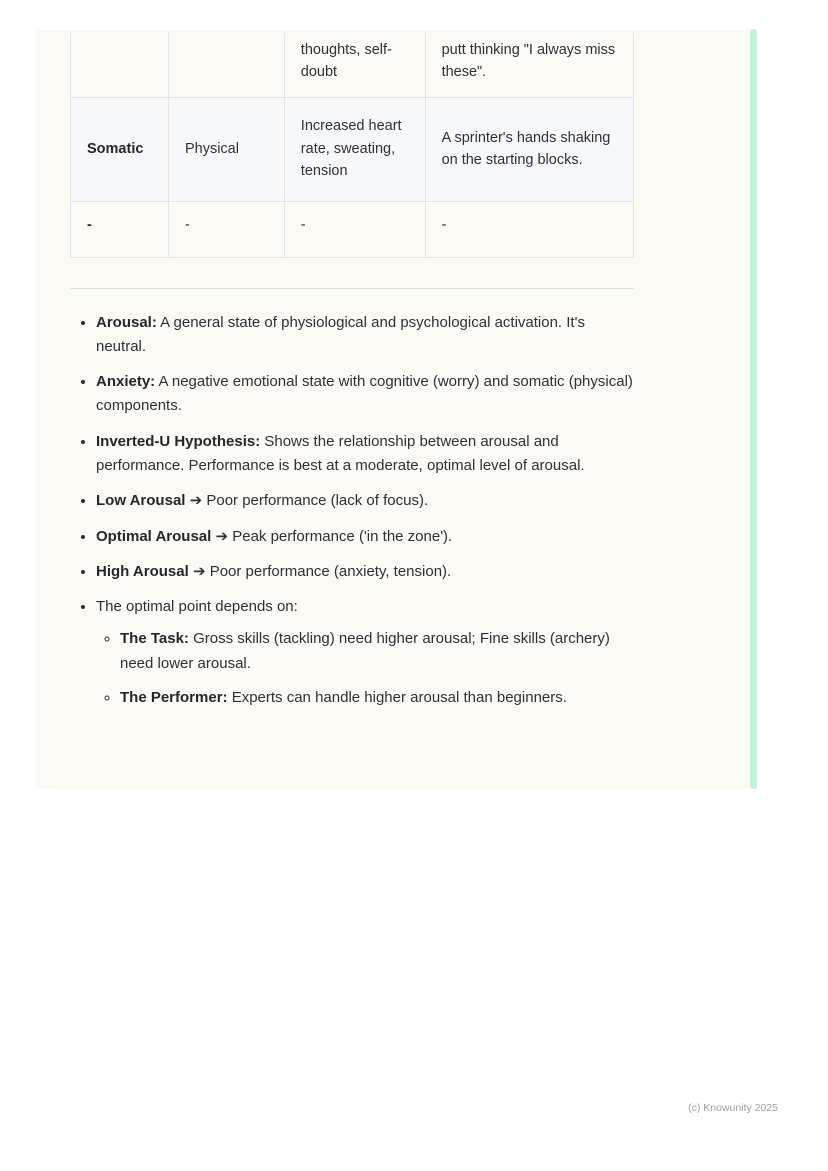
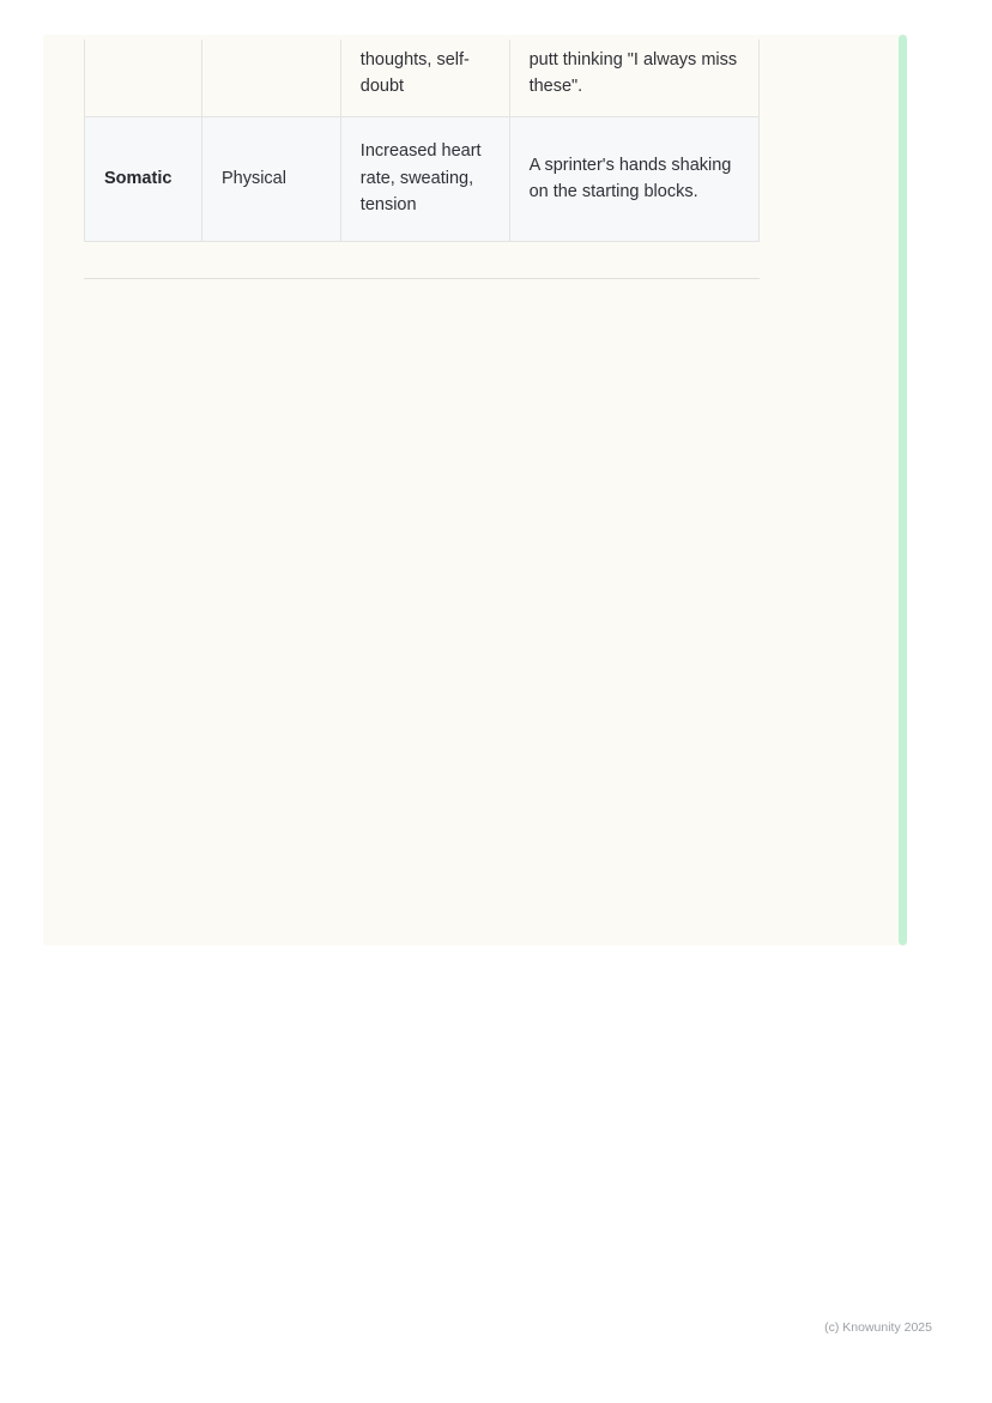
  		thoughts, self-doubt	putt thinking "I always miss these".
  Somatic	Physical	Increased heart rate, sweating, tension	A sprinter's hands shaking on the starting blocks.
- -	-	-	-
- Arousal: A general state of physiological and psychological activation. It's neutral.
- Anxiety: A negative emotional state with cognitive (worry) and somatic (physical) components.
- Inverted-U Hypothesis: Shows the relationship between arousal and performance. Performance is best at a moderate, optimal level of arousal.
- Low Arousal ➔ Poor performance (lack of focus).
- Optimal Arousal ➔ Peak performance ('in the zone').
- High Arousal ➔ Poor performance (anxiety, tension).
- The optimal point depends on:
- The Task: Gross skills (tackling) need higher arousal; Fine skills (archery) need lower arousal.
- The Performer: Experts can handle higher arousal than beginners.
  (c) Knowunity 2025
